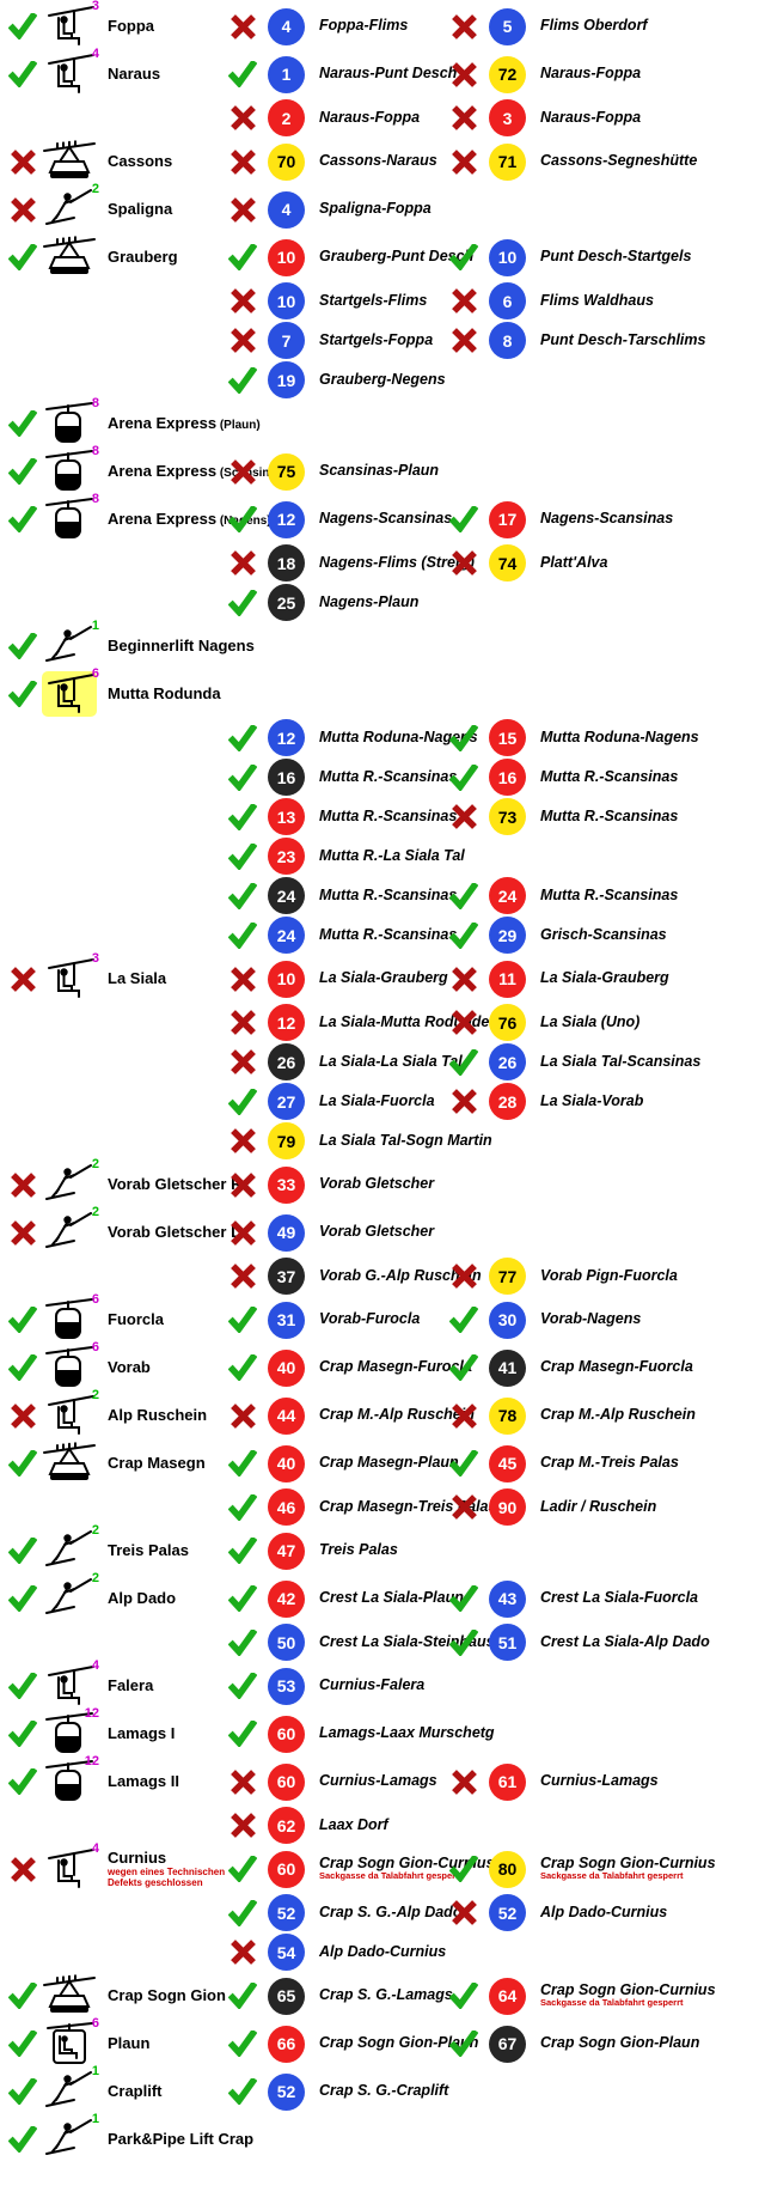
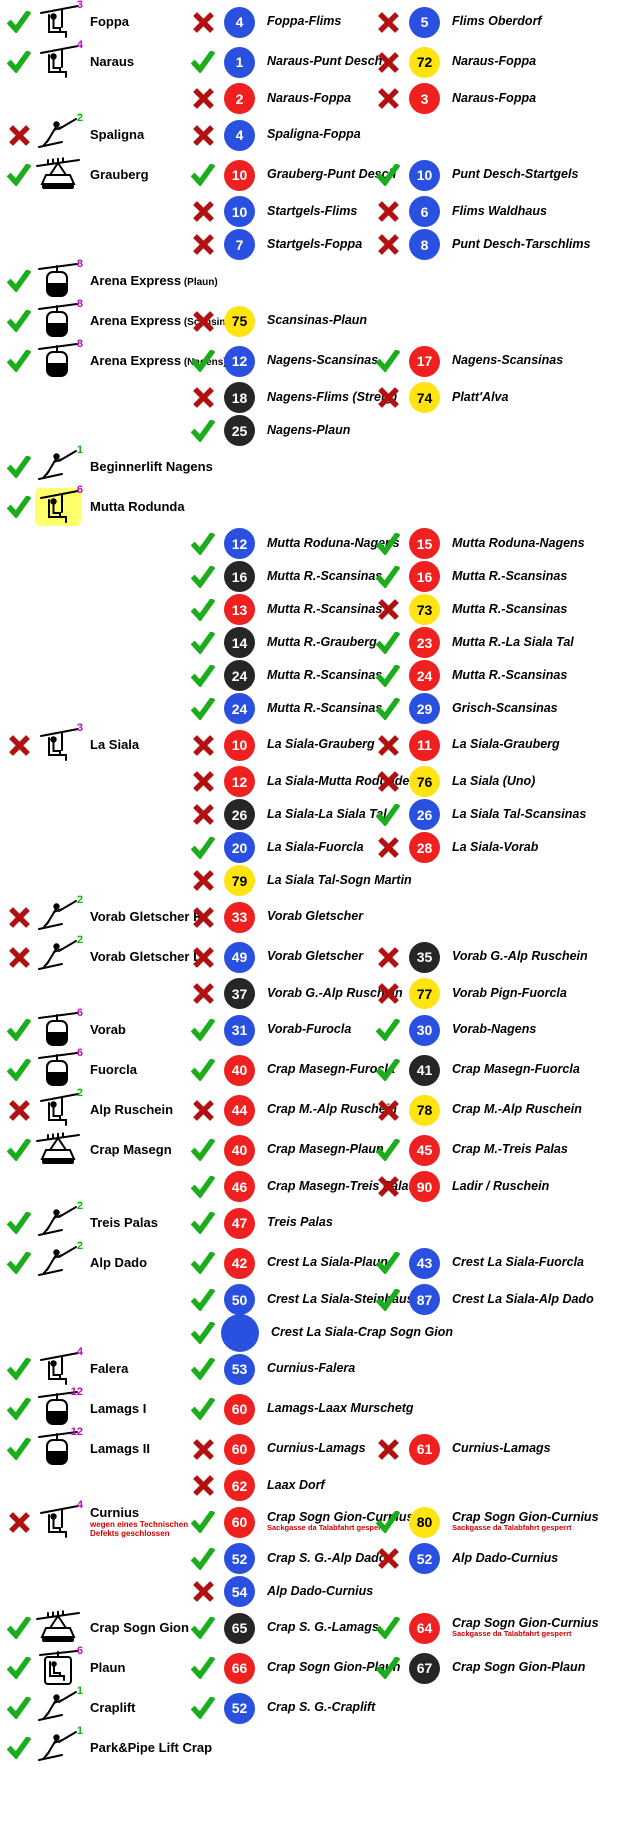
  3
  Foppa
  4
  Foppa-Flims
  5
  Flims Oberdorf
  4
  Naraus
  1
  Naraus-Punt Desch
  72
  Naraus-Foppa
  2
  Naraus-Foppa
  3
  Naraus-Foppa
- Cassons
- 70
- Cassons-Naraus
- 71
- Cassons-Segneshütte
  2
  Spaligna
  4
  Spaligna-Foppa
  Grauberg
  10
  Grauberg-Punt Dec
  10
  Punt Desch-Startgels
  10
  Startgels-Flims
  6
  Flims Waldhaus
  7
  Startgels-Foppa
  8
  Punt Desch-Tarschlims
- 19
- Grauberg-Negens
  8
  Arena Express (Plaun)
  8
  Arena Express (Scsin
  75
  Scansinas-Plaun
  8
  Arena Express (ens
  12
  Nagens-Scansinas
  17
  Nagens-Scansinas
  18
  Nagens-Flims (Stret)
  74
  Platt'Alva
  25
  Nagens-Plaun
  1
  Beginnerlift Nagens
  6
  Mutta Rodunda
  12
  Mutta Roduna-Nages
  15
  Mutta Roduna-Nagens
  16
  Mutta R.-Scansina
  16
  Mutta R.-Scansinas
  13
  Mutta R.-Scansinas
  73
  Mutta R.-Scansinas
+ 14
+ Mutta R.-Grauberg
  23
  Mutta R.-La Siala Tal
  24
  Mutta R.-Scansina
  24
  Mutta R.-Scansinas
  24
  Mutta R.-Scansina
  29
  Grisch-Scansinas
  3
  La Siala
  10
  La Siala-Grauberg
  11
  La Siala-Grauberg
  12
  La Siala-Mutta Rodude
  76
  La Siala (Uno)
  26
  La Siala-La Siala Tl
  26
  La Siala Tal-Scansinas
- 27
+ 20
  La Siala-Fuorcla
  28
  La Siala-Vorab
  79
  La Siala Tal-Sogn Martin
  2
  Vorab Gletscher R
  33
  Vorab Gletscher
  2
  Vorab Gletscher L
  49
  Vorab Gletscher
+ 35
+ Vorab G.-Alp Ruschein
  37
  Vorab G.-Alp Ruschin
  77
  Vorab Pign-Fuorcla
  6
- Fuorcla
+ Vorab
  31
  Vorab-Furocla
  30
  Vorab-Nagens
  6
- Vorab
+ Fuorcla
  40
  Crap Masegn-Furol
  41
  Crap Masegn-Fuorcla
  2
  Alp Ruschein
  44
  Crap M.-Alp Ruschen
  78
  Crap M.-Alp Ruschein
  Crap Masegn
  40
  Crap Masegn-Plau
  45
  Crap M.-Treis Palas
  46
  Crap Masegn-Treisala
  90
  Ladir / Ruschein
  2
  Treis Palas
  47
  Treis Palas
  2
  Alp Dado
  42
  Crest La Siala-Plaun
  43
  Crest La Siala-Fuorcla
  50
  Crest La Siala-Steiau
- 51
+ 87
  Crest La Siala-Alp Dado
+ Crest La Siala-Crap Sogn Gion
  4
  Falera
  53
  Curnius-Falera
  12
  Lamags I
  60
  Lamags-Laax Murschetg
  12
  Lamags II
  60
  Curnius-Lamags
  61
  Curnius-Lamags
  62
  Laax Dorf
  4
  Curnius
  wegen eines Technischen Defekts geschlossen
  60
  Crap Sogn Gion-Curiu
  Sackgasse da Talabfahrt gesper
  80
  Crap Sogn Gion-Curnius
  Sackgasse da Talabfahrt gesperrt
  52
  Crap S. G.-Alp Dado
  52
  Alp Dado-Curnius
  54
  Alp Dado-Curnius
  Crap Sogn Gion
  65
  Crap S. G.-Lamags
  64
  Crap Sogn Gion-Curnius
  Sackgasse da Talabfahrt gesperrt
  6
  Plaun
  66
  Crap Sogn Gion-Plan
  67
  Crap Sogn Gion-Plaun
  1
  Craplift
  52
  Crap S. G.-Craplift
  1
  Park&Pipe Lift Crap
